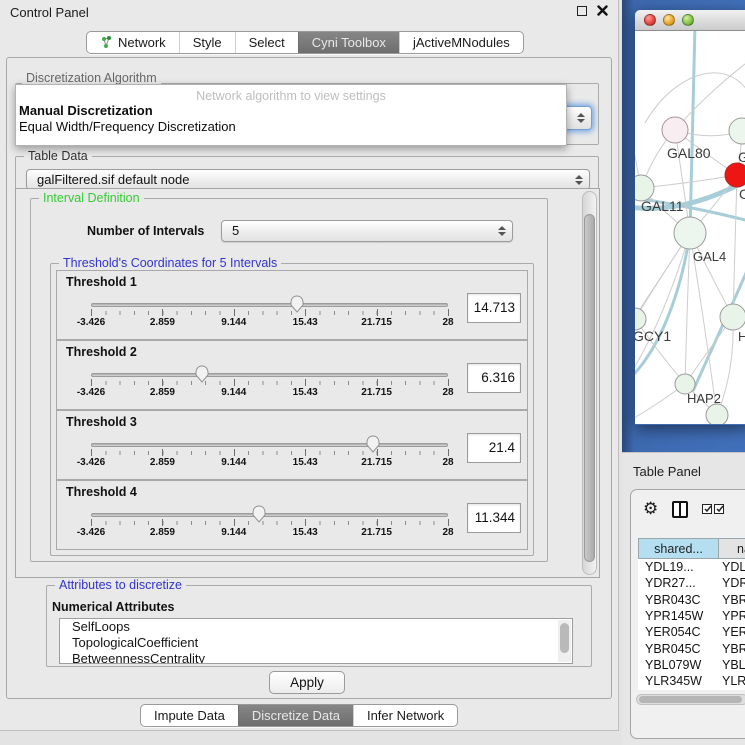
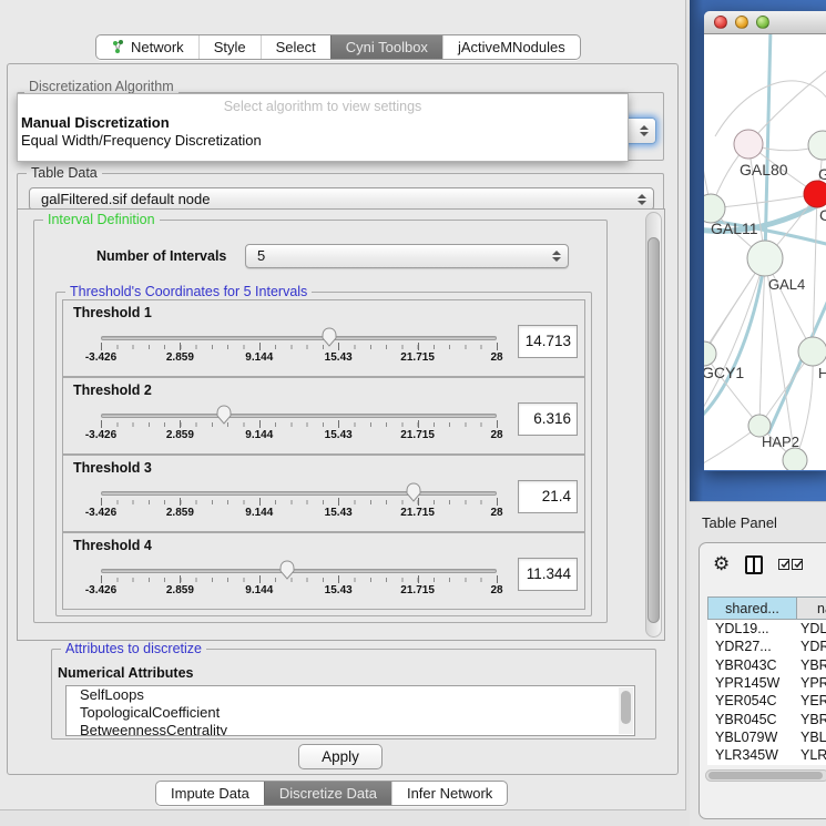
- Control Panel
  Network
  Style
  Select
  Cyni Toolbox
  jActiveMNodules
  Discretization Algorithm
- Network algorithm to view settings
+ Select algorithm to view settings
  Manual Discretization
  Equal Width/Frequency Discretization
  Table Data
  galFiltered.sif default node
  Interval Definition
  Number of Intervals
  5
  Threshold's Coordinates for 5 Intervals
  Threshold 1
  -3.426
  2.859
  9.144
  15.43
  21.715
  28
  14.713
  Threshold 2
  -3.426
  2.859
  9.144
  15.43
  21.715
  28
  6.316
  Threshold 3
  -3.426
  2.859
  9.144
  15.43
  21.715
  28
  21.4
  Threshold 4
  -3.426
  2.859
  9.144
  15.43
  21.715
  28
  11.344
  Attributes to discretize
  Numerical Attributes
  SelfLoops
  TopologicalCoefficient
  BetweennessCentrality
  Apply
  Impute Data
  Discretize Data
  Infer Network
  GAL80
  G
  C
  GAL11
  GAL4
  GCY1
  H
  HAP2
  Table Panel
  ⚙
  shared...
  YDL19...
  YDL
  YDR27...
  YDR
  YBR043C
  YBR
  YPR145W
  YPR
  YER054C
  YER
  YBR045C
  YBR
  YBL079W
  YBL
  YLR345W
  YLR
